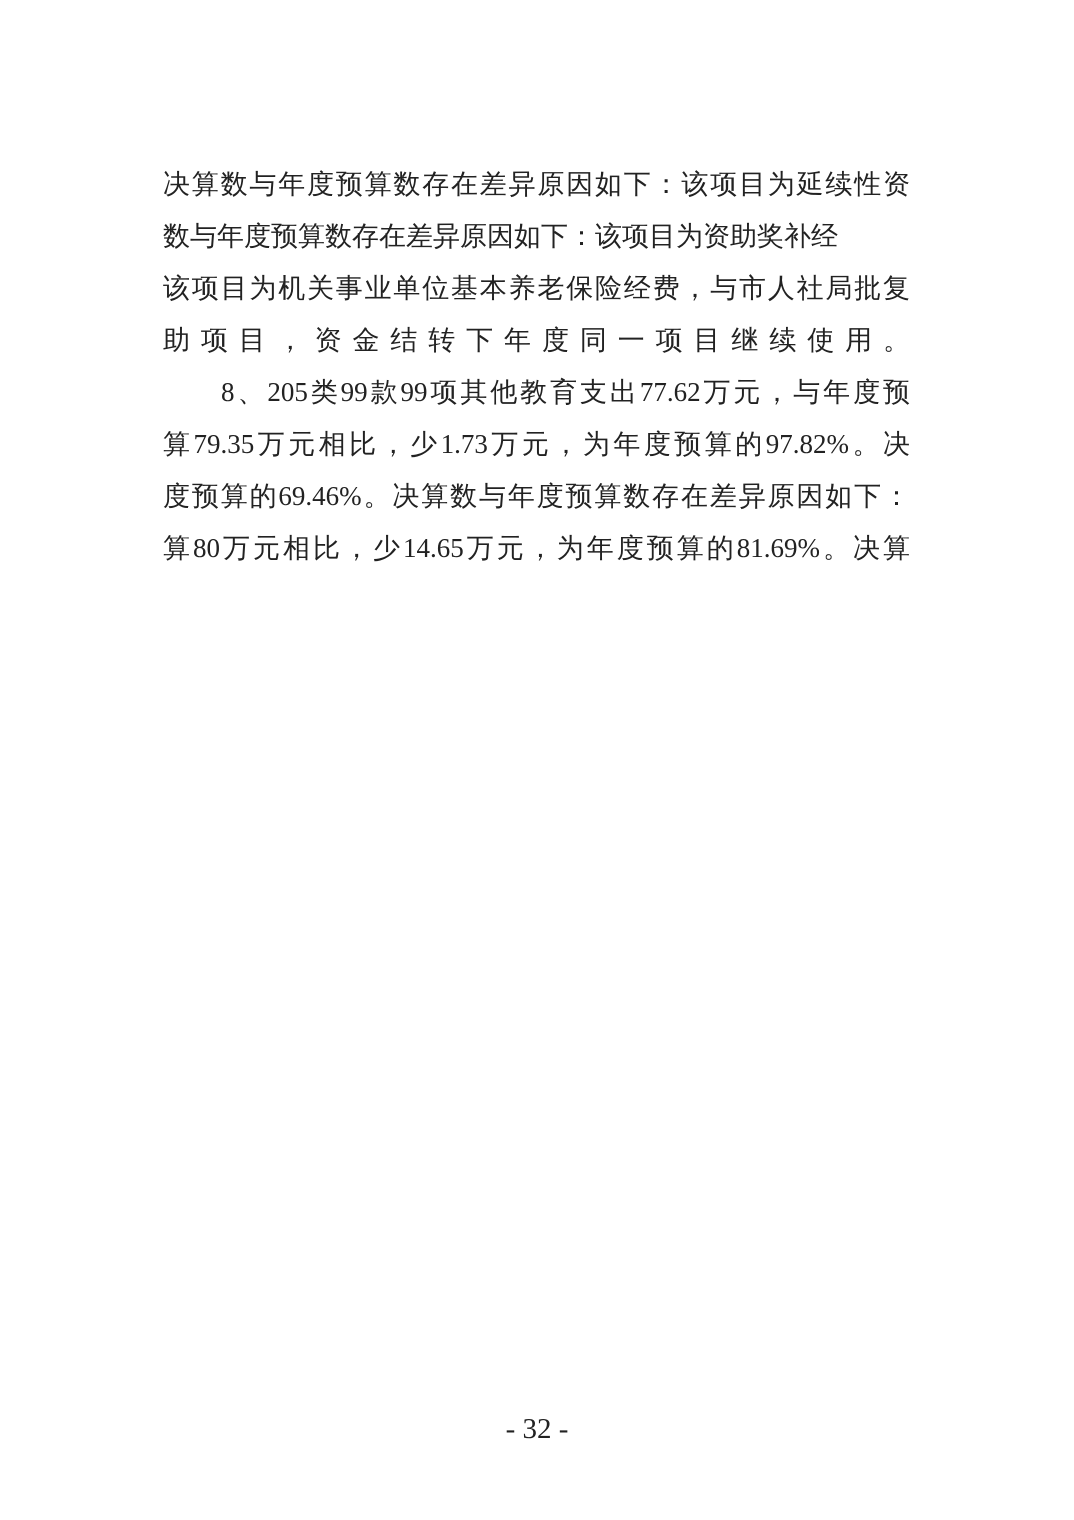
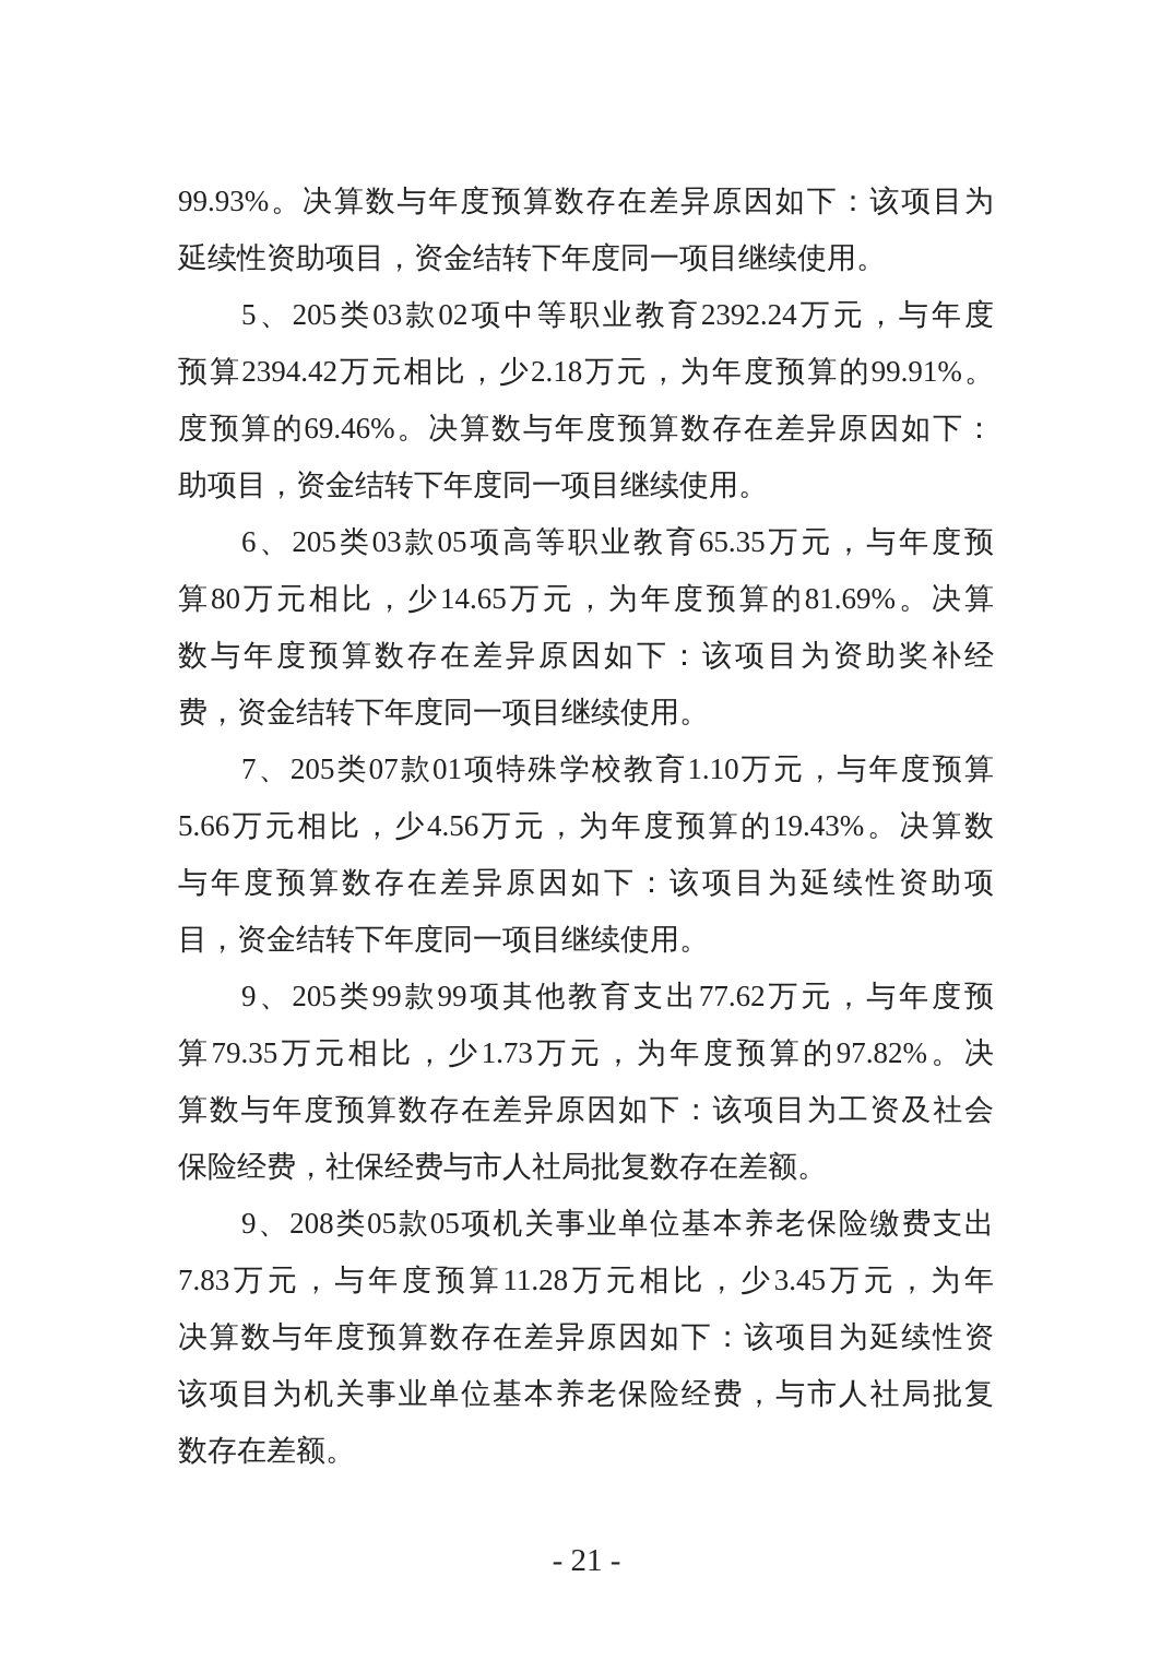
+ 99.93%。决算数与年度预算数存在差异原因如下：该项目为
+ 延续性资助项目，资金结转下年度同一项目继续使用。
+ 5、205类03款02项中等职业教育2392.24万元，与年度
+ 预算2394.42万元相比，少2.18万元，为年度预算的99.91%。
- 决算数与年度预算数存在差异原因如下：该项目为延续性资
+ 度预算的69.46%。决算数与年度预算数存在差异原因如下：
- 数与年度预算数存在差异原因如下：该项目为资助奖补经
+ 助项目，资金结转下年度同一项目继续使用。
+ 6、205类03款05项高等职业教育65.35万元，与年度预
- 该项目为机关事业单位基本养老保险经费，与市人社局批复
+ 算80万元相比，少14.65万元，为年度预算的81.69%。决算
- 助项目，资金结转下年度同一项目继续使用。
+ 数与年度预算数存在差异原因如下：该项目为资助奖补经
+ 费，资金结转下年度同一项目继续使用。
+ 7、205类07款01项特殊学校教育1.10万元，与年度预算
+ 5.66万元相比，少4.56万元，为年度预算的19.43%。决算数
+ 与年度预算数存在差异原因如下：该项目为延续性资助项
+ 目，资金结转下年度同一项目继续使用。
- 8、205类99款99项其他教育支出77.62万元，与年度预
+ 9、205类99款99项其他教育支出77.62万元，与年度预
  算79.35万元相比，少1.73万元，为年度预算的97.82%。决
+ 算数与年度预算数存在差异原因如下：该项目为工资及社会
+ 保险经费，社保经费与市人社局批复数存在差额。
+ 9、208类05款05项机关事业单位基本养老保险缴费支出
+ 7.83万元，与年度预算11.28万元相比，少3.45万元，为年
- 度预算的69.46%。决算数与年度预算数存在差异原因如下：
+ 决算数与年度预算数存在差异原因如下：该项目为延续性资
- 算80万元相比，少14.65万元，为年度预算的81.69%。决算
+ 该项目为机关事业单位基本养老保险经费，与市人社局批复
+ 数存在差额。
- - 32 -
+ - 21 -
